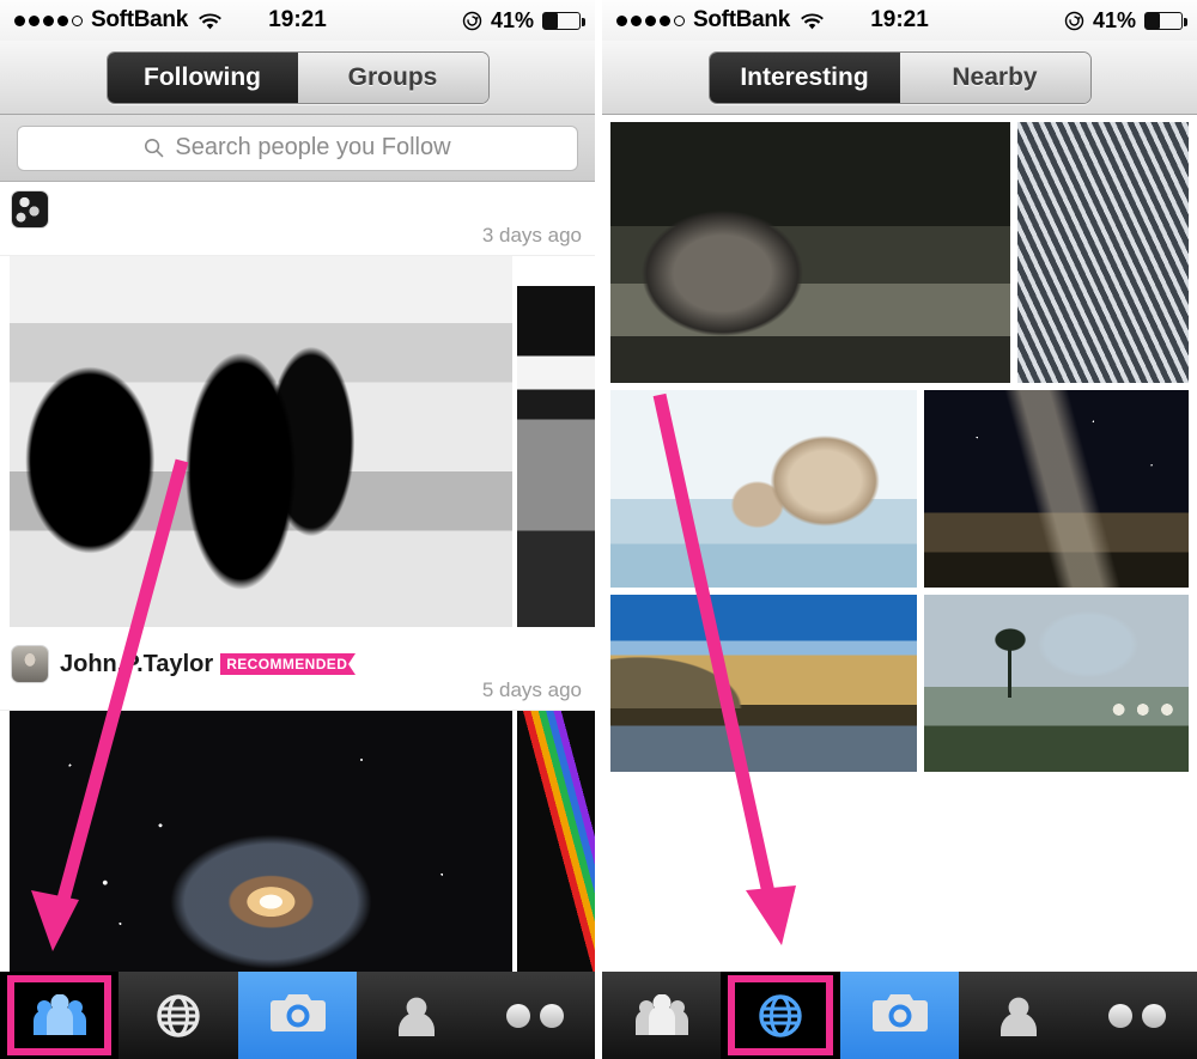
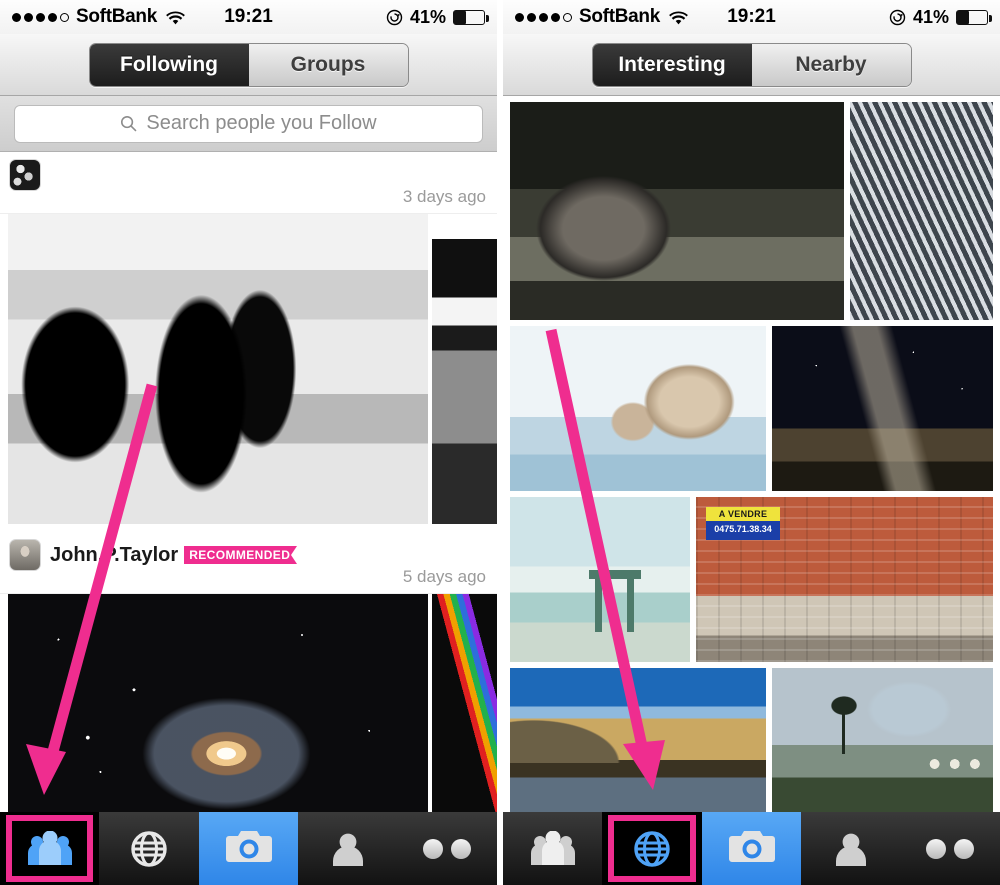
  SoftBank
  19:21
  41%
  Following
  Groups
  Search people you Follow
  3 days ago
  John.Taylor RECOMMENDED
  5 days ago
  SoftBank
  19:21
  41%
  Interesting
  Nearby
+ A VENDRE
+ 0475.71.38.34
